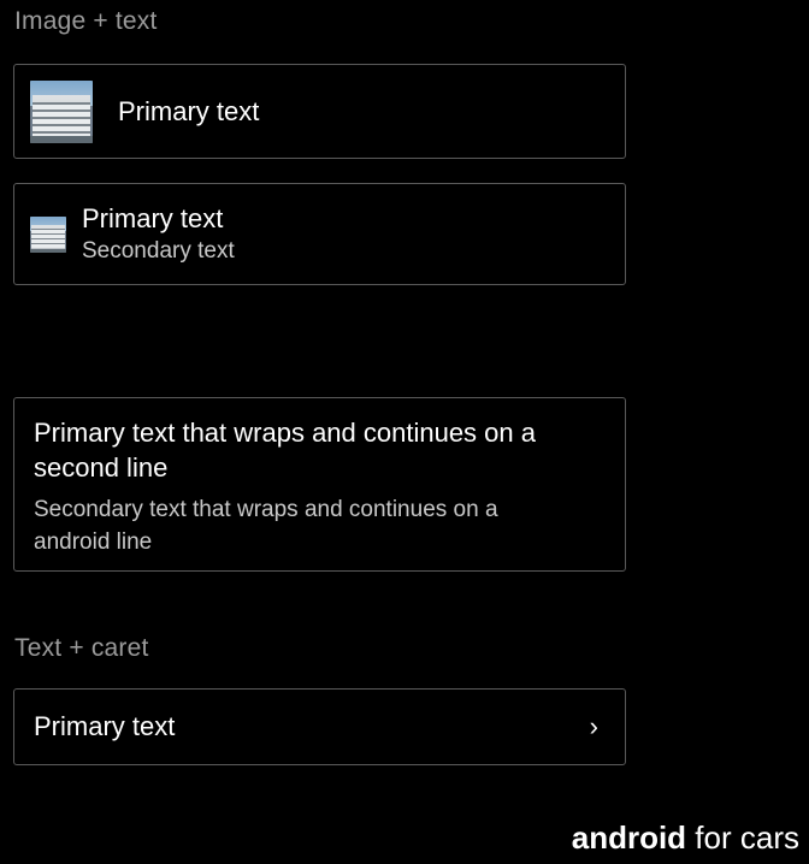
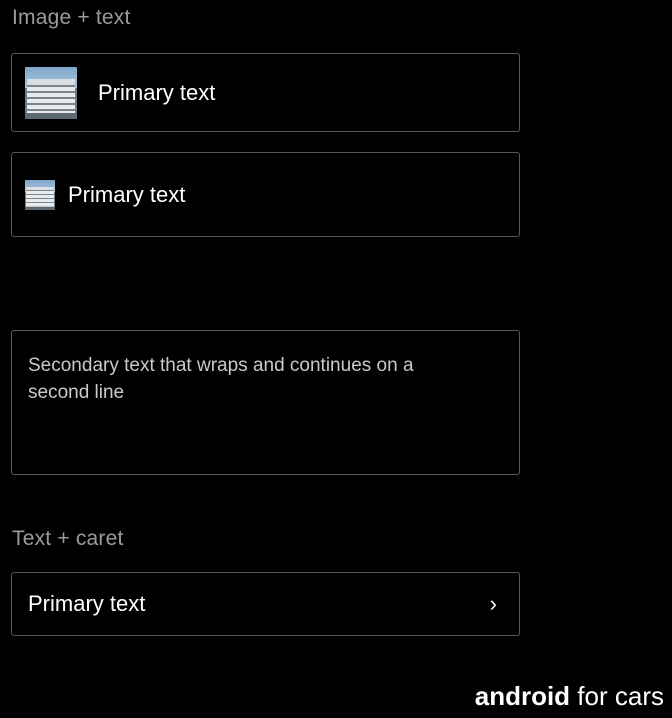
  Image + text
  Primary text
  Primary text
- Secondary text
- Primary text that wraps and continues on a second line
- Secondary text that wraps and continues on a android line
+ Secondary text that wraps and continues on a second line
  Text + caret
  Primary text
  ›
  android for cars
